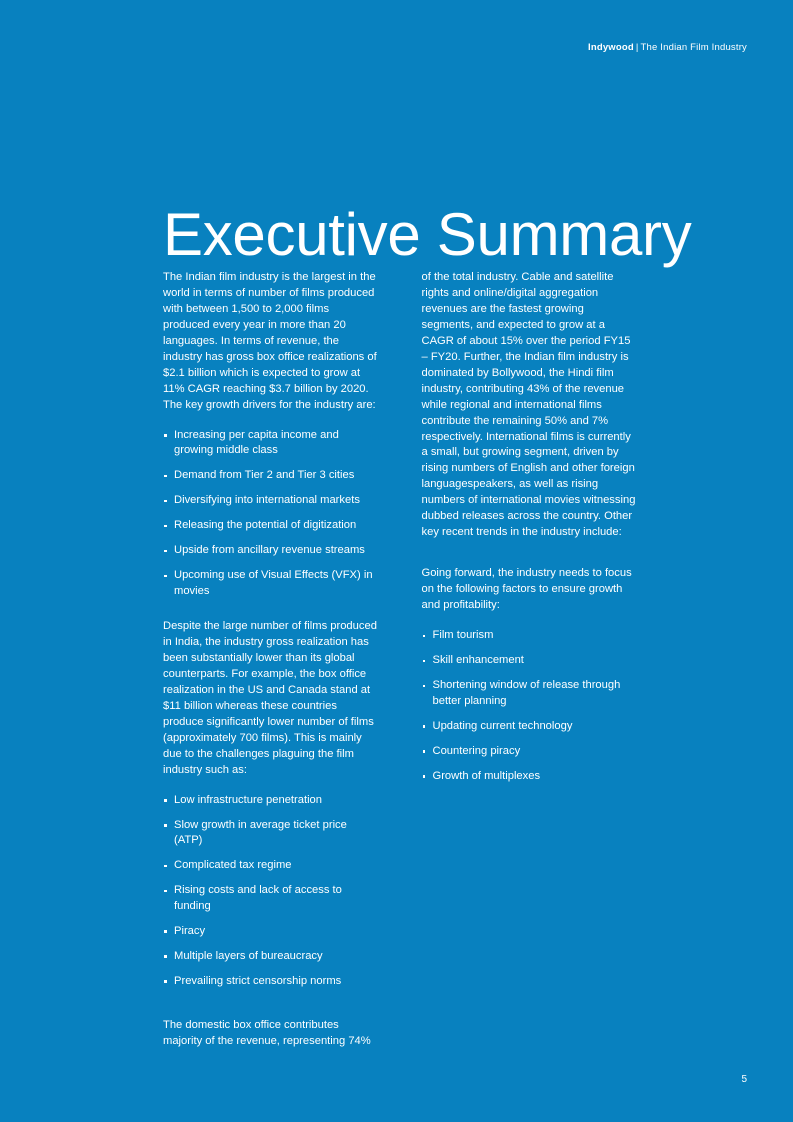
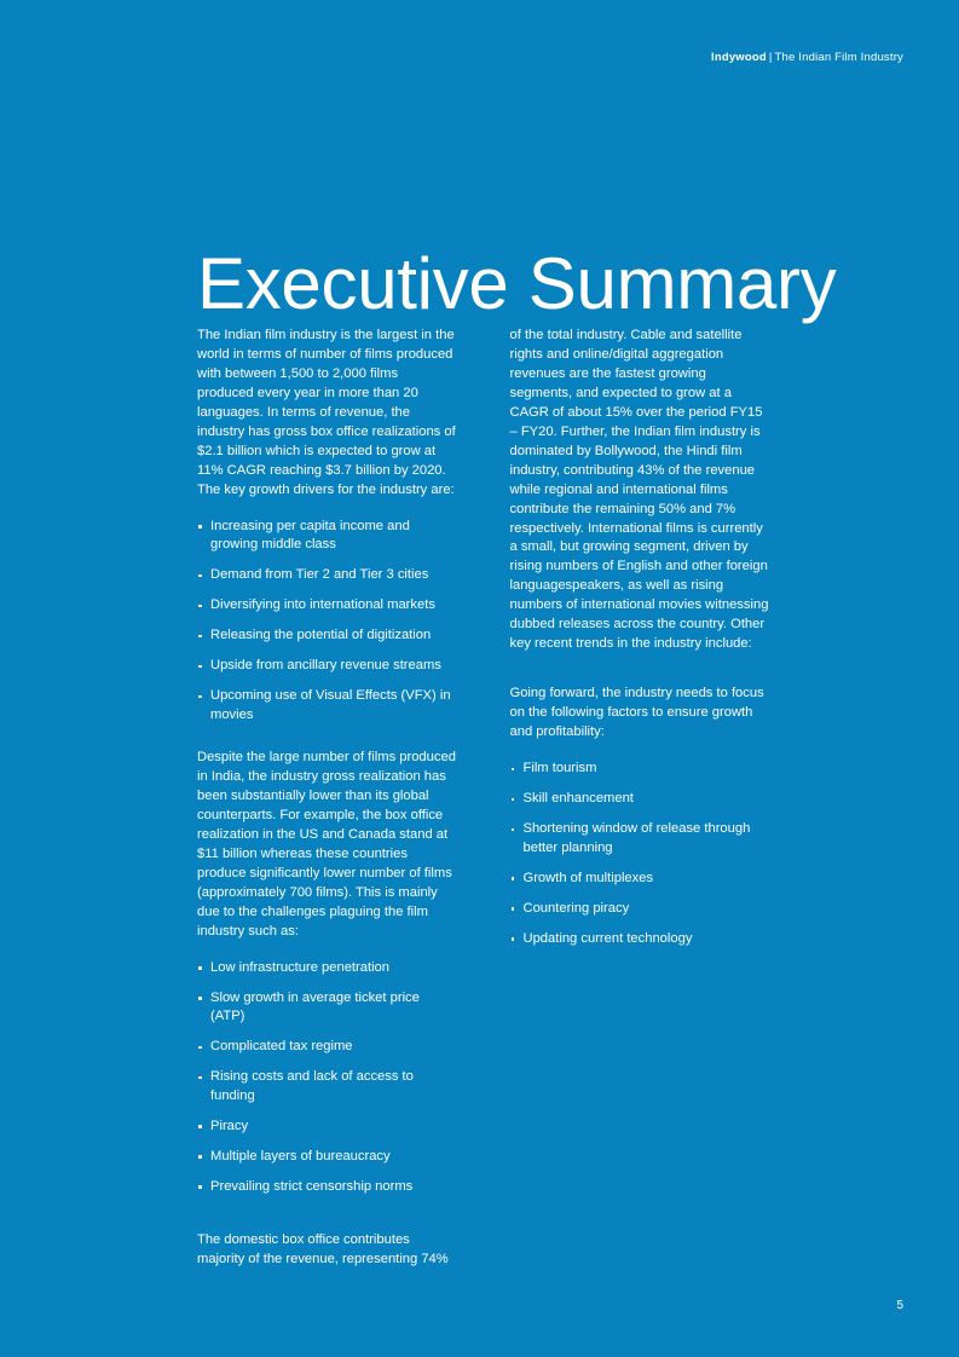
  Indywood | The Indian Film Industry
  Executive Summary
  The Indian film industry is the largest in the world in terms of number of films produced with between 1,500 to 2,000 films produced every year in more than 20 languages. In terms of revenue, the industry has gross box office realizations of $2.1 billion which is expected to grow at 11% CAGR reaching $3.7 billion by 2020. The key growth drivers for the industry are:
  Increasing per capita income and growing middle class
  Demand from Tier 2 and Tier 3 cities
  Diversifying into international markets
  Releasing the potential of digitization
  Upside from ancillary revenue streams
  Upcoming use of Visual Effects (VFX) in movies
  Despite the large number of films produced in India, the industry gross realization has been substantially lower than its global counterparts. For example, the box office realization in the US and Canada stand at $11 billion whereas these countries produce significantly lower number of films (approximately 700 films). This is mainly due to the challenges plaguing the film industry such as:
  Low infrastructure penetration
  Slow growth in average ticket price (ATP)
  Complicated tax regime
  Rising costs and lack of access to funding
  Piracy
  Multiple layers of bureaucracy
  Prevailing strict censorship norms
  The domestic box office contributes majority of the revenue, representing 74%
  of the total industry. Cable and satellite rights and online/digital aggregation revenues are the fastest growing segments, and expected to grow at a CAGR of about 15% over the period FY15 – FY20. Further, the Indian film industry is dominated by Bollywood, the Hindi film industry, contributing 43% of the revenue while regional and international films contribute the remaining 50% and 7% respectively. International films is currently a small, but growing segment, driven by rising numbers of English and other foreign languagespeakers, as well as rising numbers of international movies witnessing dubbed releases across the country. Other key recent trends in the industry include:
  Going forward, the industry needs to focus on the following factors to ensure growth and profitability:
  Film tourism
  Skill enhancement
  Shortening window of release through better planning
- Updating current technology
+ Growth of multiplexes
  Countering piracy
- Growth of multiplexes
+ Updating current technology
  5
